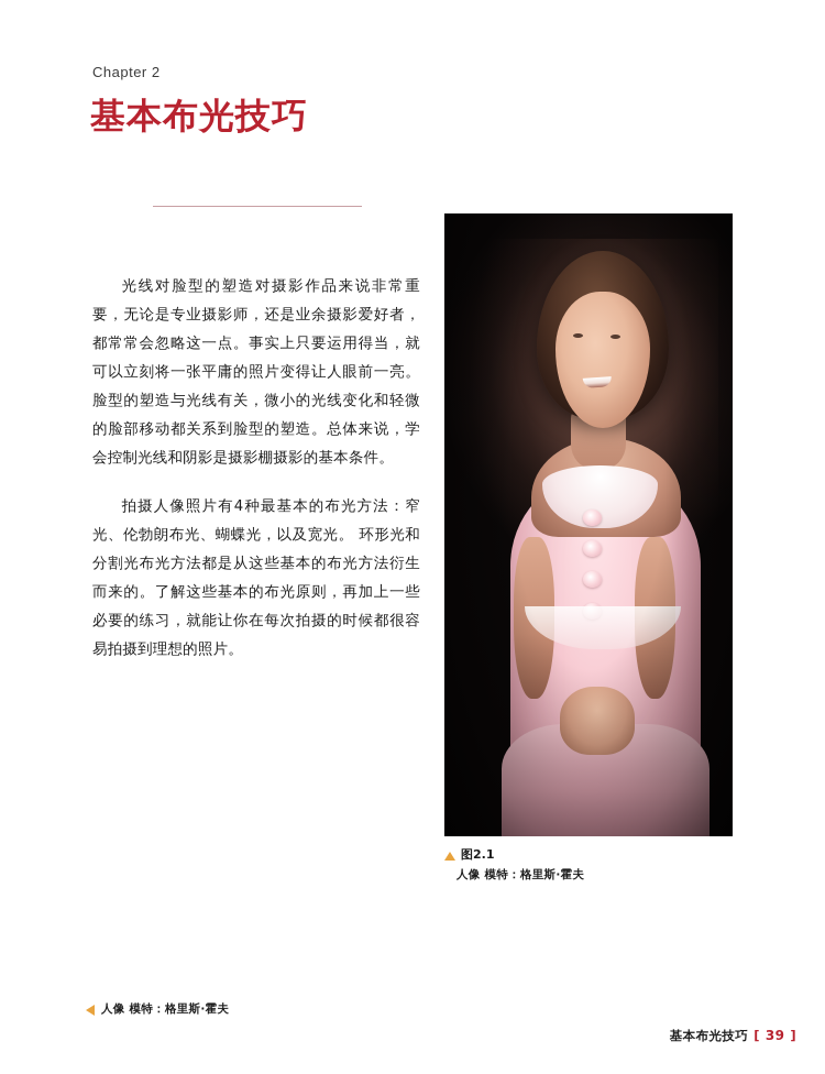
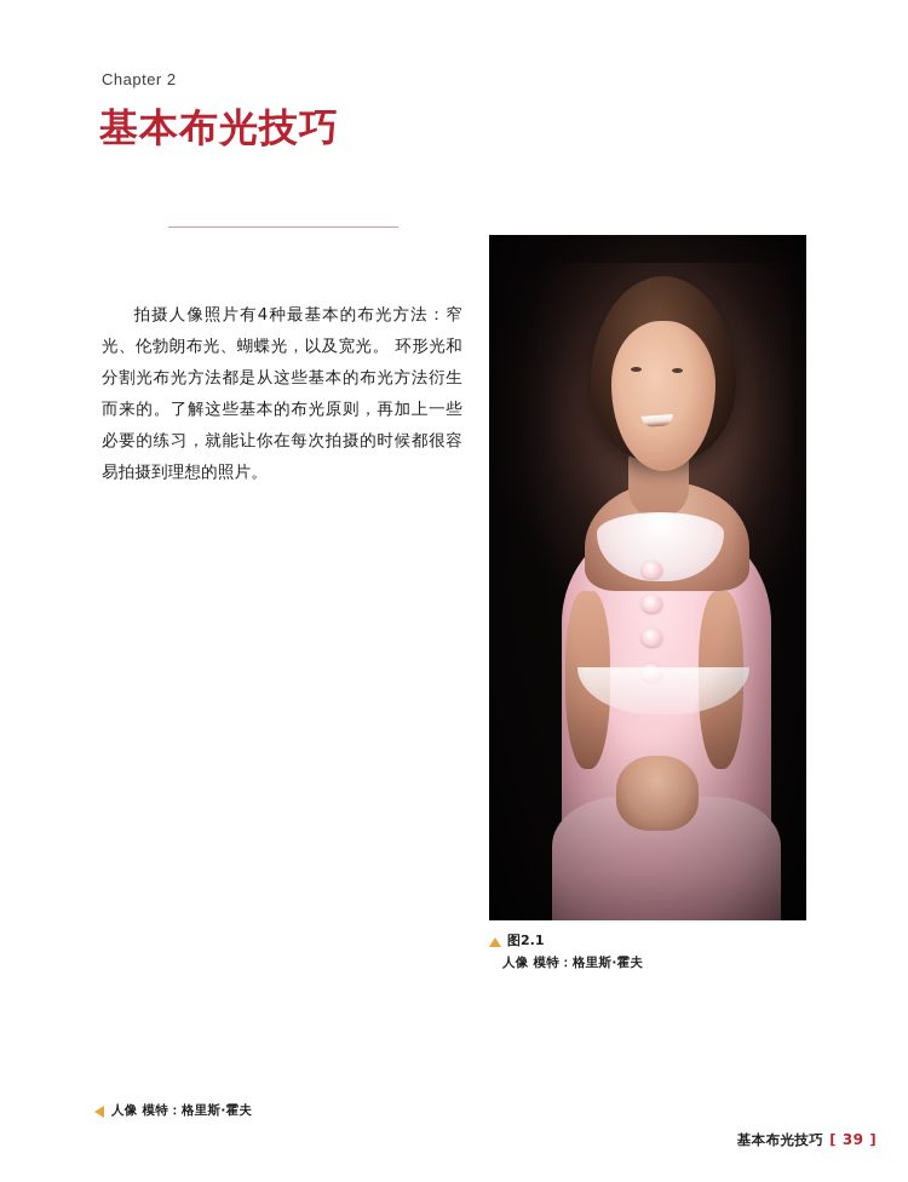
  Chapter 2
  基本布光技巧
- 光线对脸型的塑造对摄影作品来说非常重要，无论是专业摄影师，还是业余摄影爱好者，都常常会忽略这一点。事实上只要运用得当，就可以立刻将一张平庸的照片变得让人眼前一亮。脸型的塑造与光线有关，微小的光线变化和轻微的脸部移动都关系到脸型的塑造。总体来说，学会控制光线和阴影是摄影棚摄影的基本条件。
  拍摄人像照片有4种最基本的布光方法：窄光、伦勃朗布光、蝴蝶光，以及宽光。 环形光和分割光布光方法都是从这些基本的布光方法衍生而来的。了解这些基本的布光原则，再加上一些必要的练习，就能让你在每次拍摄的时候都很容易拍摄到理想的照片。
  图2.1
  人像 模特：格里斯·霍夫
  人像 模特：格里斯·霍夫
  基本布光技巧
  [
  39
  ]
